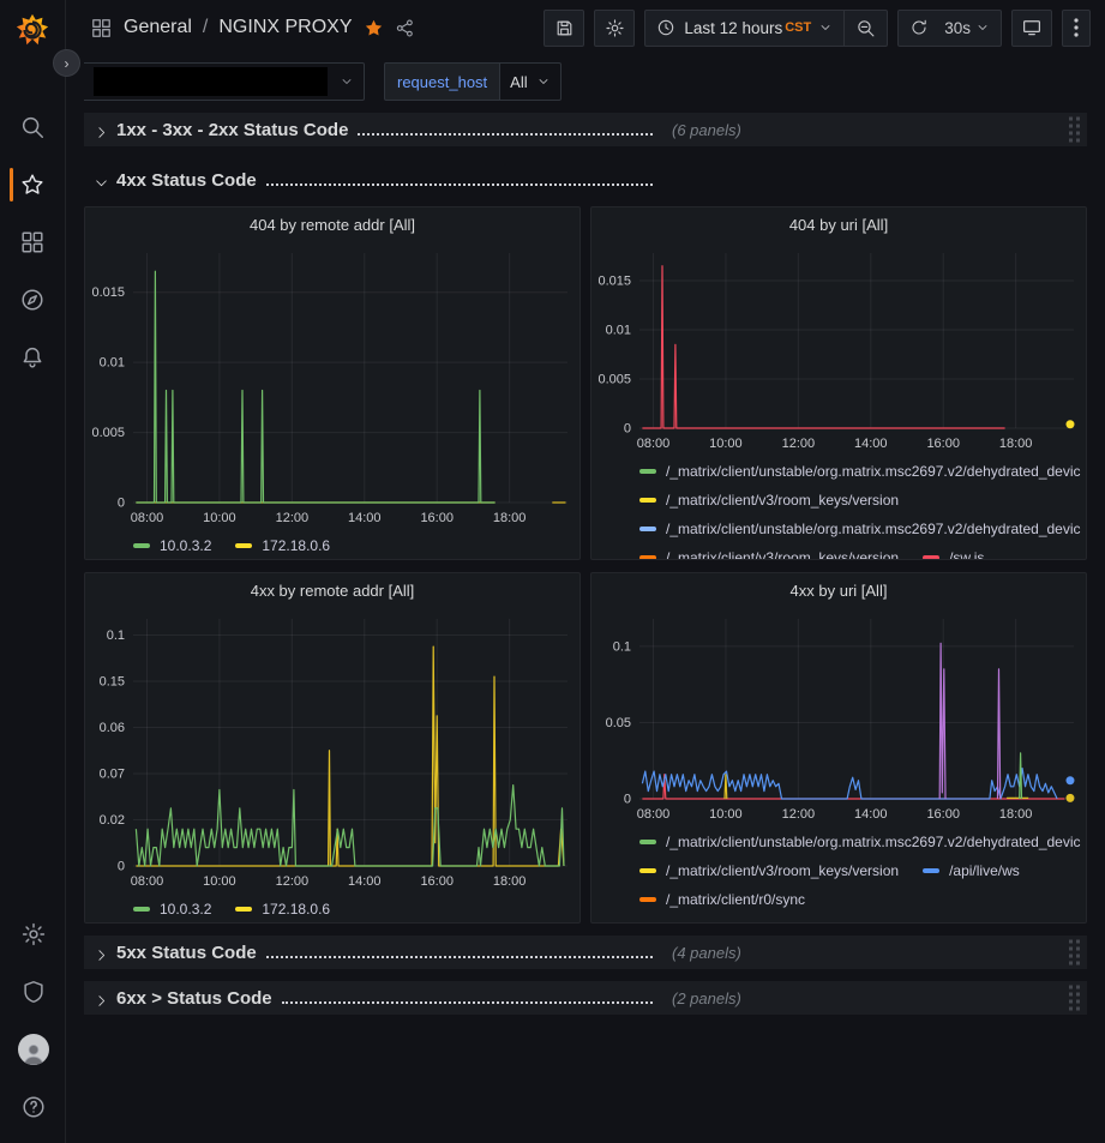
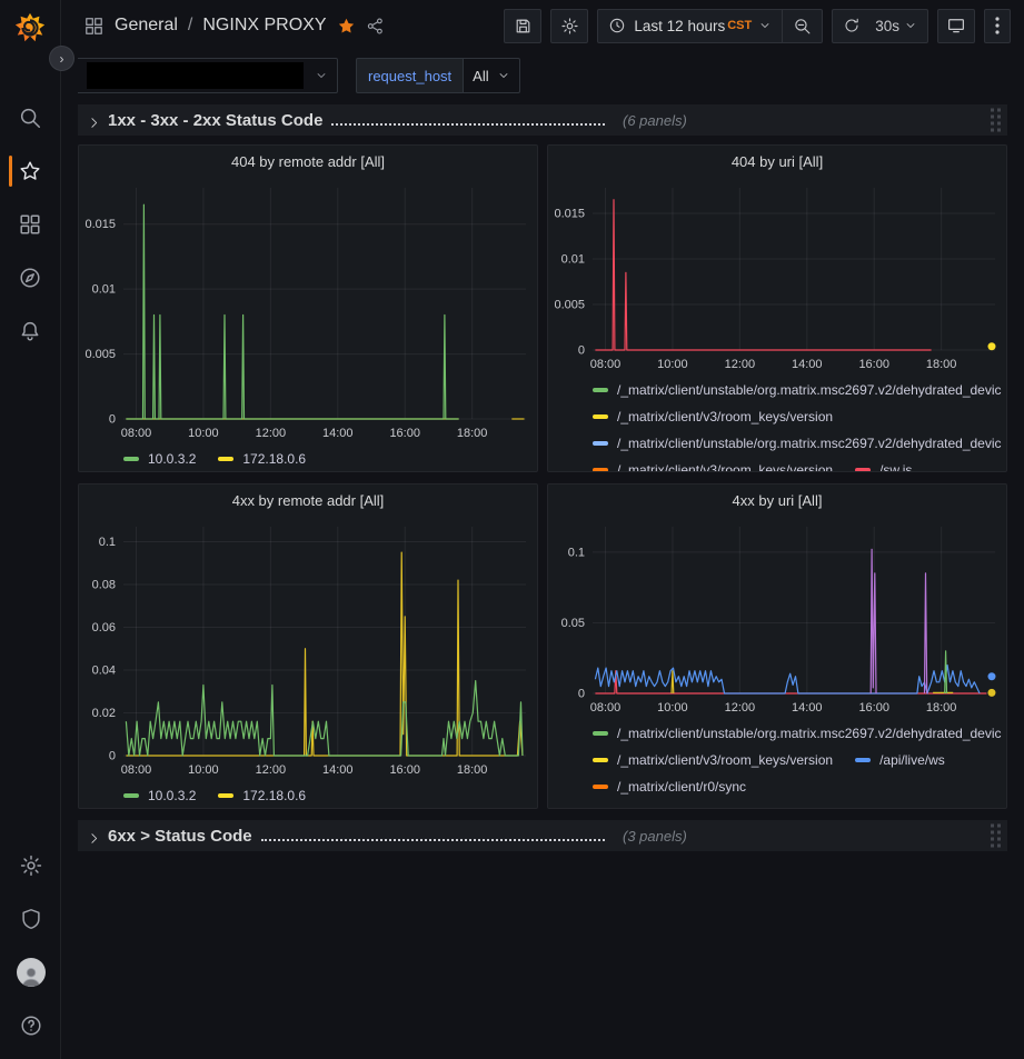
  ›
  General
  /
  NGINX PROXY
  Last 12 hours
  CST
  30s
  request_host
  All
  1xx - 3xx - 2xx Status Code
  (6 panels)
- 4xx Status Code
  404 by remote addr [All]
  08:00
  10:00
  12:00
  14:00
  16:00
  18:00
  0
  0.005
  0.01
  0.015
  10.0.3.2
  172.18.0.6
  404 by uri [All]
  08:00
  10:00
  12:00
  14:00
  16:00
  18:00
  0
  0.005
  0.01
  0.015
  /_matrix/client/unstable/org.matrix.msc2697.v2/dehydrated_devic
  /_matrix/client/v3/room_keys/version
  /_matrix/client/unstable/org.matrix.msc2697.v2/dehydrated_devic
  /_matrix/client/v3/room_keys/version
  /sw.js
  4xx by remote addr [All]
  08:00
  10:00
  12:00
  14:00
  16:00
  18:00
  0
  0.02
- 0.07
+ 0.04
  0.06
- 0.15
+ 0.08
  0.1
  10.0.3.2
  172.18.0.6
  4xx by uri [All]
  08:00
  10:00
  12:00
  14:00
  16:00
  18:00
  0
  0.05
  0.1
  /_matrix/client/unstable/org.matrix.msc2697.v2/dehydrated_devic
  /_matrix/client/v3/room_keys/version
  /api/live/ws
  /_matrix/client/r0/sync
- 5xx Status Code
- (4 panels)
  6xx > Status Code
- (2 panels)
+ (3 panels)
